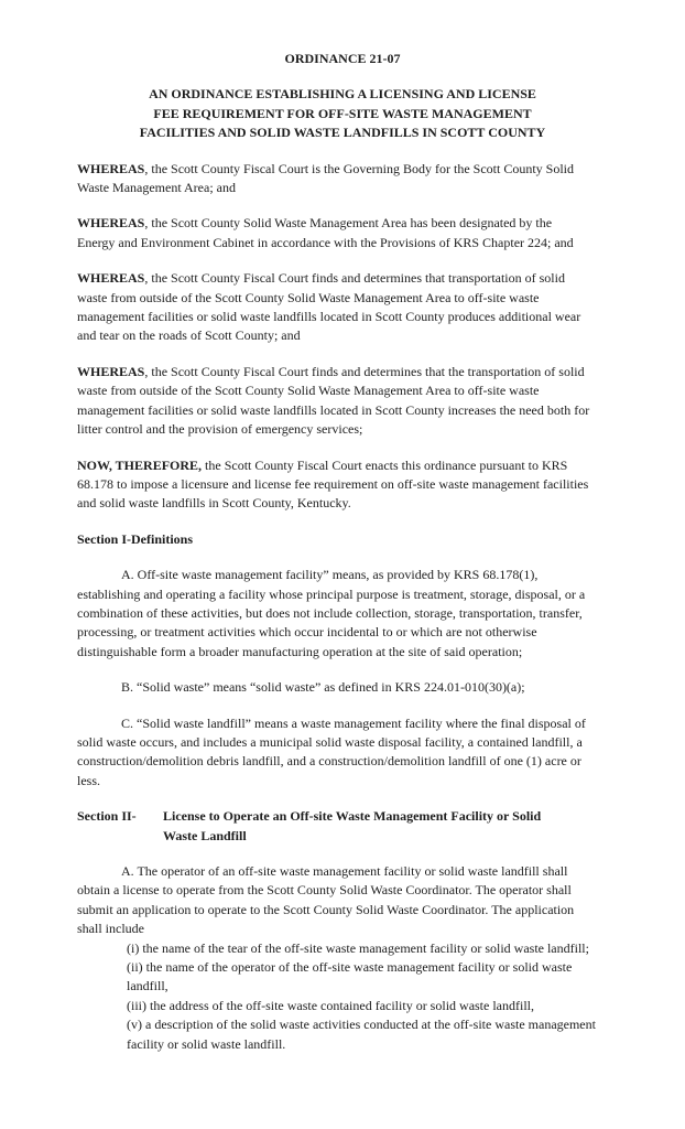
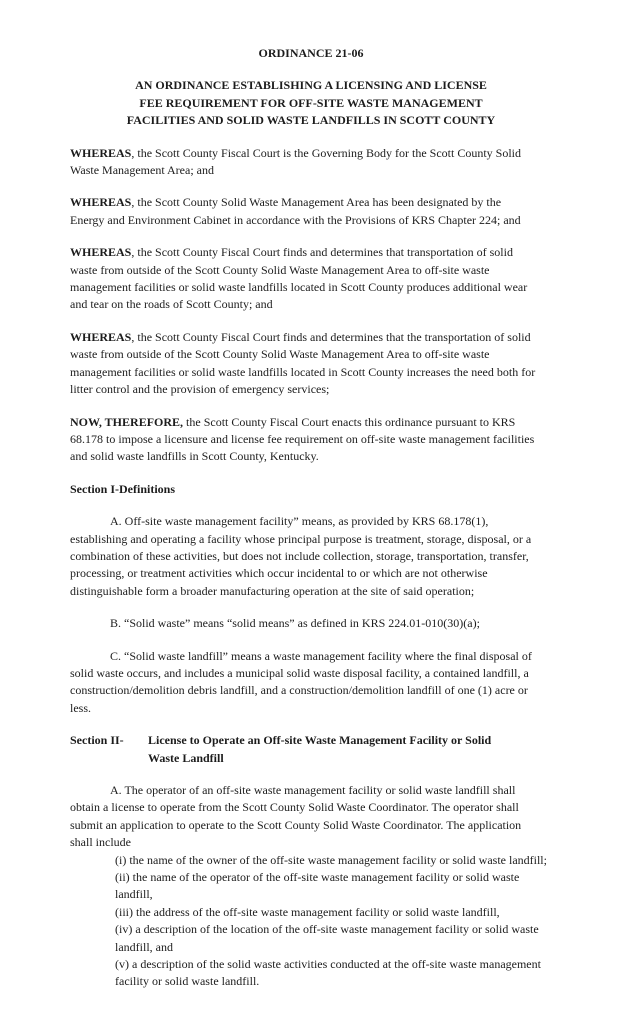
- ORDINANCE 21-07
+ ORDINANCE 21-06
  AN ORDINANCE ESTABLISHING A LICENSING AND LICENSE
  FEE REQUIREMENT FOR OFF-SITE WASTE MANAGEMENT
  FACILITIES AND SOLID WASTE LANDFILLS IN SCOTT COUNTY
  WHEREAS, the Scott County Fiscal Court is the Governing Body for the Scott County Solid
  Waste Management Area; and
  WHEREAS, the Scott County Solid Waste Management Area has been designated by the
  Energy and Environment Cabinet in accordance with the Provisions of KRS Chapter 224; and
  WHEREAS, the Scott County Fiscal Court finds and determines that transportation of solid
  waste from outside of the Scott County Solid Waste Management Area to off-site waste
  management facilities or solid waste landfills located in Scott County produces additional wear
  and tear on the roads of Scott County; and
  WHEREAS, the Scott County Fiscal Court finds and determines that the transportation of solid
  waste from outside of the Scott County Solid Waste Management Area to off-site waste
  management facilities or solid waste landfills located in Scott County increases the need both for
  litter control and the provision of emergency services;
  NOW, THEREFORE, the Scott County Fiscal Court enacts this ordinance pursuant to KRS
  68.178 to impose a licensure and license fee requirement on off-site waste management facilities
  and solid waste landfills in Scott County, Kentucky.
  Section I-Definitions
  A. Off-site waste management facility” means, as provided by KRS 68.178(1),
  establishing and operating a facility whose principal purpose is treatment, storage, disposal, or a
  combination of these activities, but does not include collection, storage, transportation, transfer,
  processing, or treatment activities which occur incidental to or which are not otherwise
  distinguishable form a broader manufacturing operation at the site of said operation;
- B. “Solid waste” means “solid waste” as defined in KRS 224.01-010(30)(a);
+ B. “Solid waste” means “solid means” as defined in KRS 224.01-010(30)(a);
  C. “Solid waste landfill” means a waste management facility where the final disposal of
  solid waste occurs, and includes a municipal solid waste disposal facility, a contained landfill, a
  construction/demolition debris landfill, and a construction/demolition landfill of one (1) acre or
  less.
  Section II-
  License to Operate an Off-site Waste Management Facility or Solid
  Waste Landfill
  A. The operator of an off-site waste management facility or solid waste landfill shall
  obtain a license to operate from the Scott County Solid Waste Coordinator. The operator shall
  submit an application to operate to the Scott County Solid Waste Coordinator. The application
  shall include
- (i) the name of the tear of the off-site waste management facility or solid waste landfill;
+ (i) the name of the owner of the off-site waste management facility or solid waste landfill;
  (ii) the name of the operator of the off-site waste management facility or solid waste
  landfill,
- (iii) the address of the off-site waste contained facility or solid waste landfill,
+ (iii) the address of the off-site waste management facility or solid waste landfill,
+ (iv) a description of the location of the off-site waste management facility or solid waste
+ landfill, and
  (v) a description of the solid waste activities conducted at the off-site waste management
  facility or solid waste landfill.
